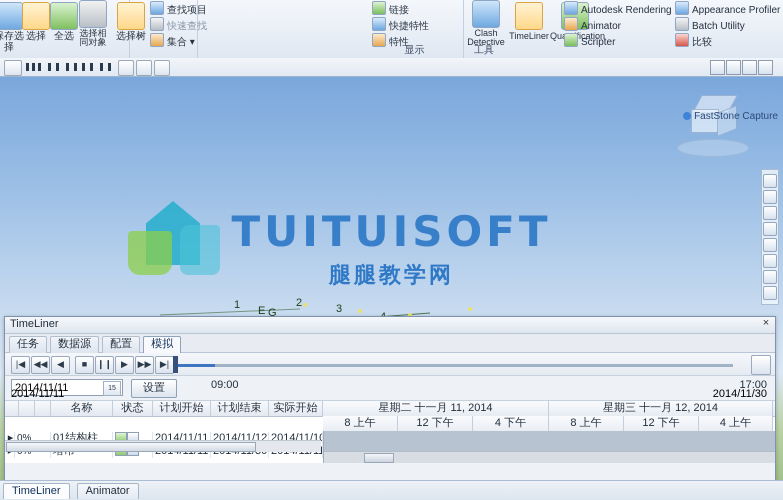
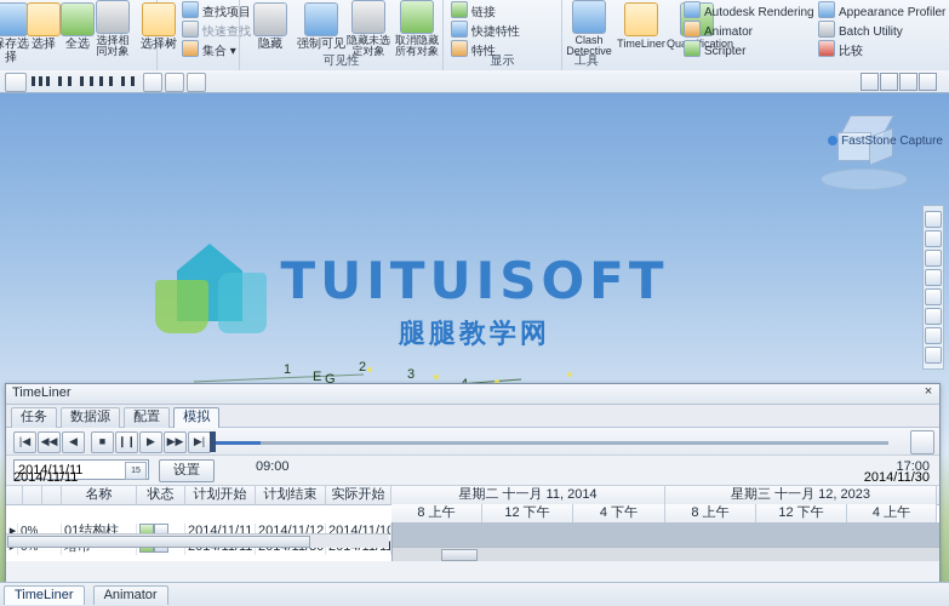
  存选择
  选择
  全选
  选择相同对象
  选择树
  查找项目
  快速查找
  集合 ▾
+ 隐藏
+ 强制可见
+ 隐藏未选定对象
+ 取消隐藏所有对象
+ 可见性
  链接
  快捷特性
  特性
  显示
  Clash Detective
  TimeLiner
  Autodesk Rendering
  Animator
  Scripter
  Appearance Profiler
  Batch Utility
  比较
  工具
  TUITUISOFT
  腿腿教学网
  1
  2
  3
  E
  G
  FastStone Capture
  TimeLiner
  ×
  任务 数据源 配置 模拟
  |◀
  ◀◀
  ◀
  ■
  ❙❙
  ▶
  ▶▶
  ▶|
  2014/11/11
  设置
  09:00
  17:00
  2014/11/11
  2014/11/30
  名称
  状态
  计划开始
  计划结束
  实际开始
  星期二 十一月 11, 2014
- 星期三 十一月 12, 2014
+ 星期三 十一月 12, 2023
  8 上午
  12 下午
  4 下午
  8 上午
  12 下午
  4 上午
  ▸
  0%
  01结构柱
  2014/11/11
  2014/11/12
  2014/11/1
  TimeLiner Animator
